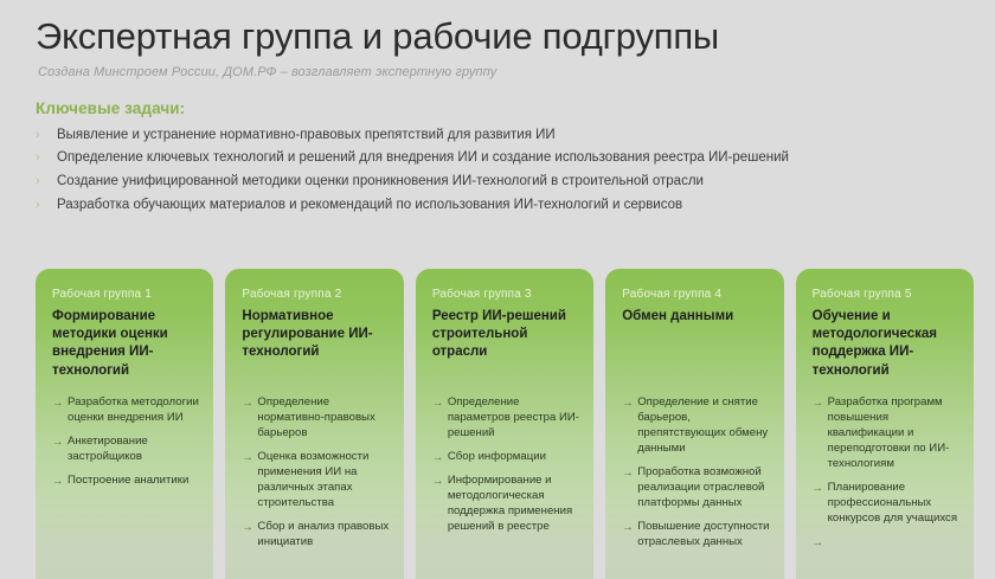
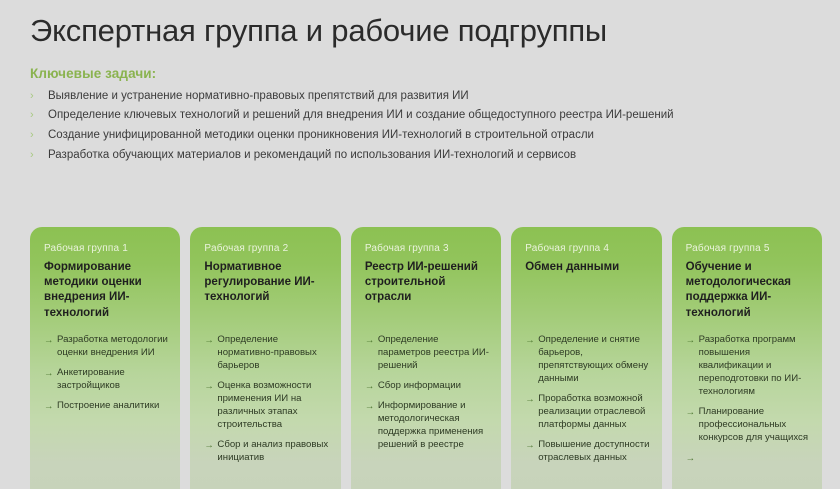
  Экспертная группа и рабочие подгруппы
- Создана Минстроем России, ДОМ.РФ – возглавляет экспертную группу
  Ключевые задачи:
  ›
  Выявление и устранение нормативно-правовых препятствий для развития ИИ
  ›
- Определение ключевых технологий и решений для внедрения ИИ и создание использования реестра ИИ-решений
+ Определение ключевых технологий и решений для внедрения ИИ и создание общедоступного реестра ИИ-решений
  ›
  Создание унифицированной методики оценки проникновения ИИ-технологий в строительной отрасли
  ›
  Разработка обучающих материалов и рекомендаций по использования ИИ-технологий и сервисов
  Рабочая группа 1
  Формирование методики оценки внедрения ИИ-технологий
  →
  Разработка методологии оценки внедрения ИИ
  →
  Анкетирование застройщиков
  →
  Построение аналитики
  Рабочая группа 2
  Нормативное регулирование ИИ-технологий
  →
  Определение нормативно-правовых барьеров
  →
  Оценка возможности применения ИИ на различных этапах строительства
  →
  Сбор и анализ правовых инициатив
  Рабочая группа 3
  Реестр ИИ-решений строительной отрасли
  →
  Определение параметров реестра ИИ-решений
  →
  Сбор информации
  →
  Информирование и методологическая поддержка применения решений в реестре
  Рабочая группа 4
  Обмен данными
  →
  Определение и снятие барьеров, препятствующих обмену данными
  →
  Проработка возможной реализации отраслевой платформы данных
  →
  Повышение доступности отраслевых данных
  Рабочая группа 5
  Обучение и методологическая поддержка ИИ-технологий
  →
  Разработка программ повышения квалификации и переподготовки по ИИ-технологиям
  →
  Планирование профессиональных конкурсов для учащихся
  →
